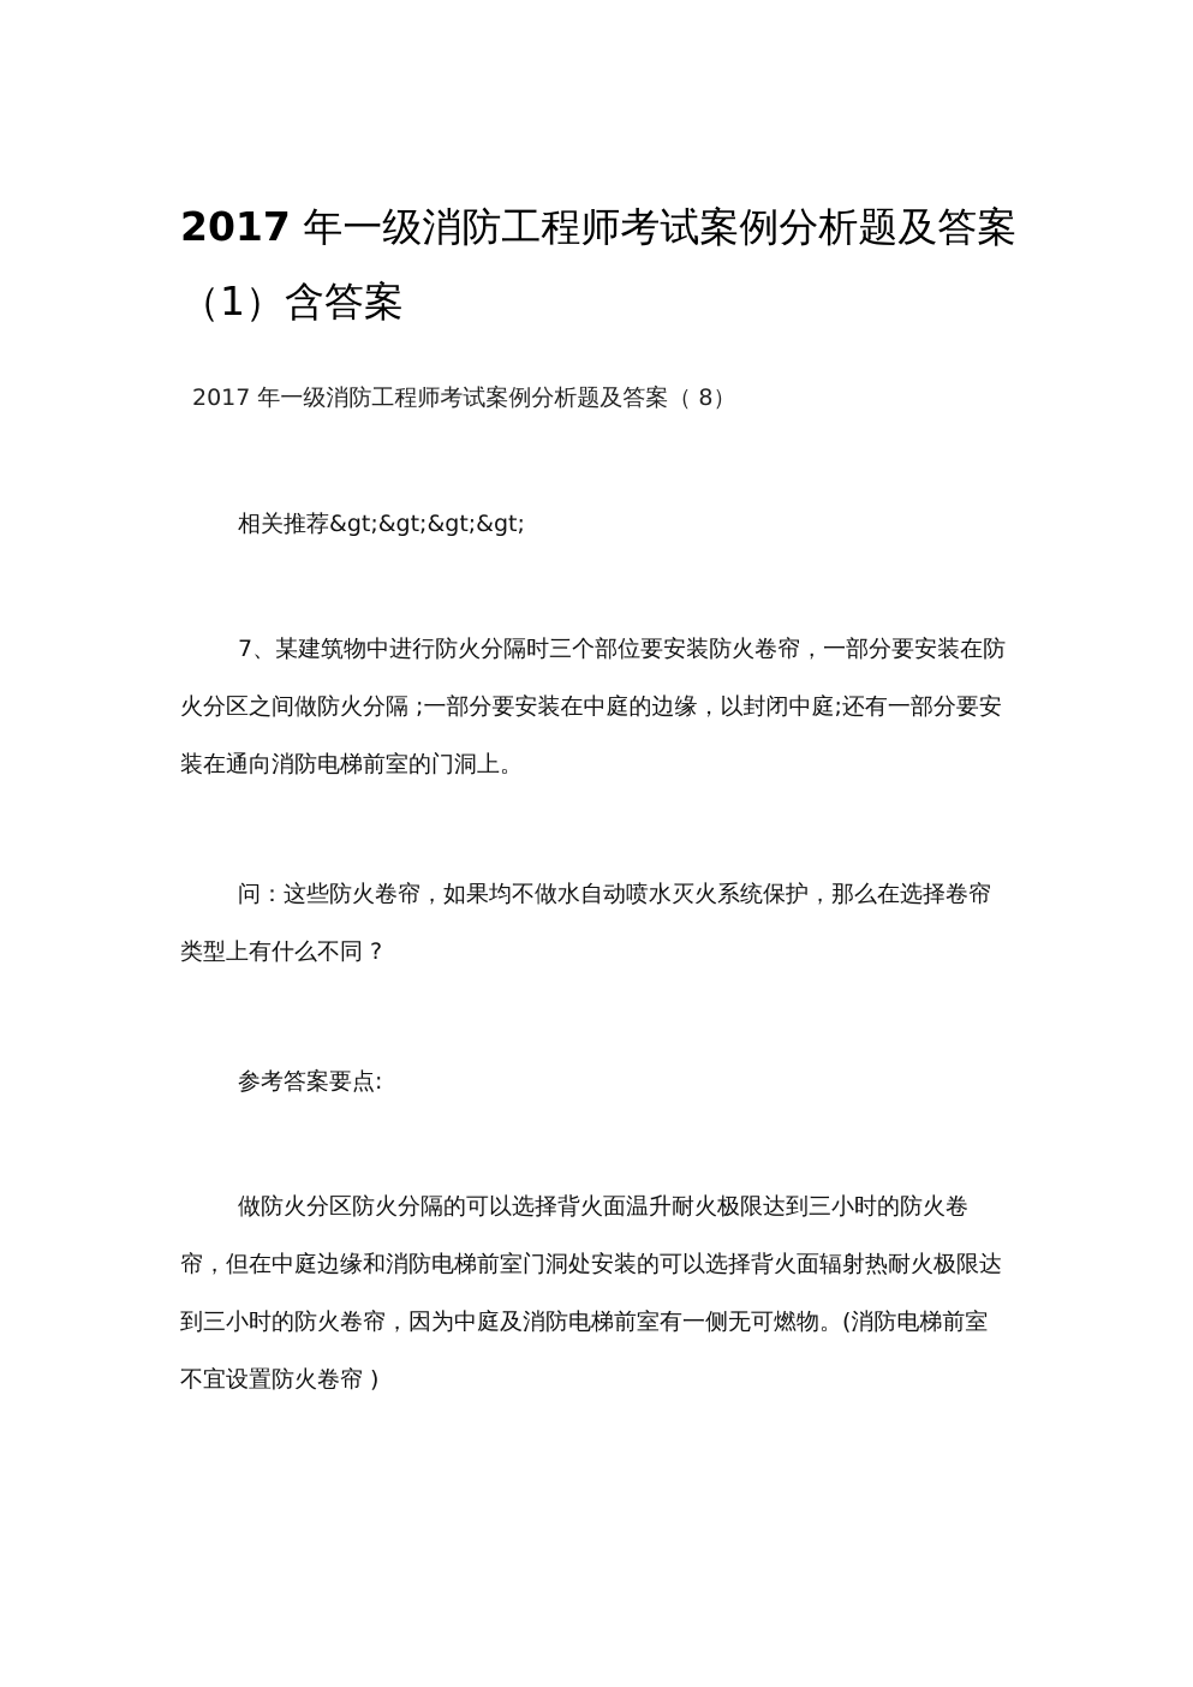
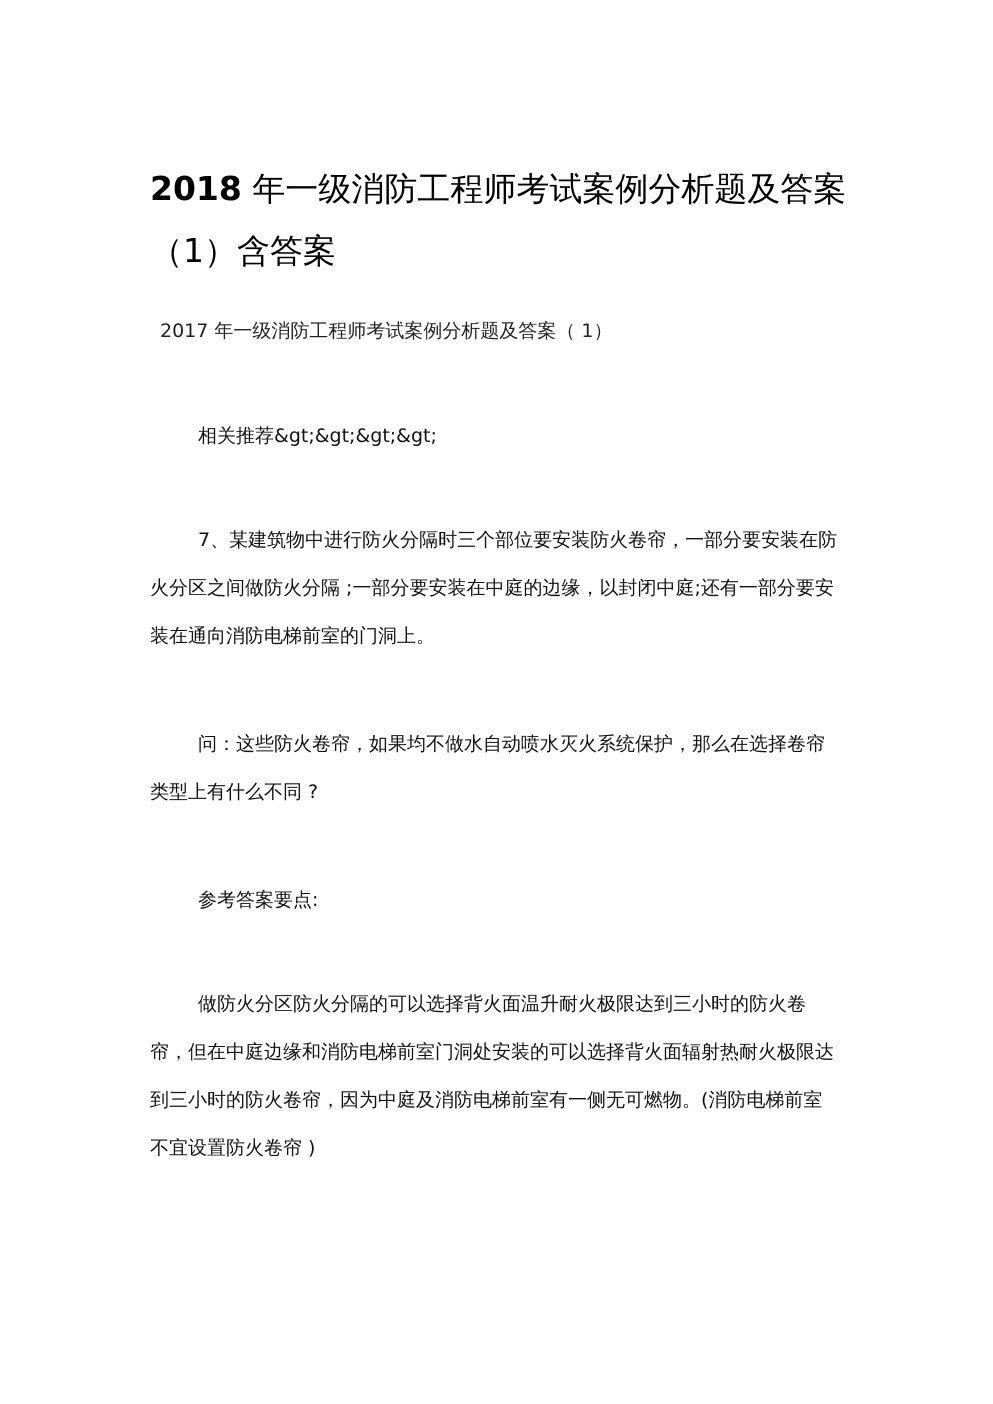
- 2017 年一级消防工程师考试案例分析题及答案（1）含答案
+ 2018 年一级消防工程师考试案例分析题及答案（1）含答案
- 2017 年一级消防工程师考试案例分析题及答案（ 8）
+ 2017 年一级消防工程师考试案例分析题及答案（ 1）
  相关推荐&gt;&gt;&gt;&gt;
  7、某建筑物中进行防火分隔时三个部位要安装防火卷帘，一部分要安装在防火分区之间做防火分隔 ;一部分要安装在中庭的边缘，以封闭中庭;还有一部分要安装在通向消防电梯前室的门洞上。
  问：这些防火卷帘，如果均不做水自动喷水灭火系统保护，那么在选择卷帘类型上有什么不同 ?
  参考答案要点:
  做防火分区防火分隔的可以选择背火面温升耐火极限达到三小时的防火卷帘，但在中庭边缘和消防电梯前室门洞处安装的可以选择背火面辐射热耐火极限达到三小时的防火卷帘，因为中庭及消防电梯前室有一侧无可燃物。(消防电梯前室不宜设置防火卷帘 )
